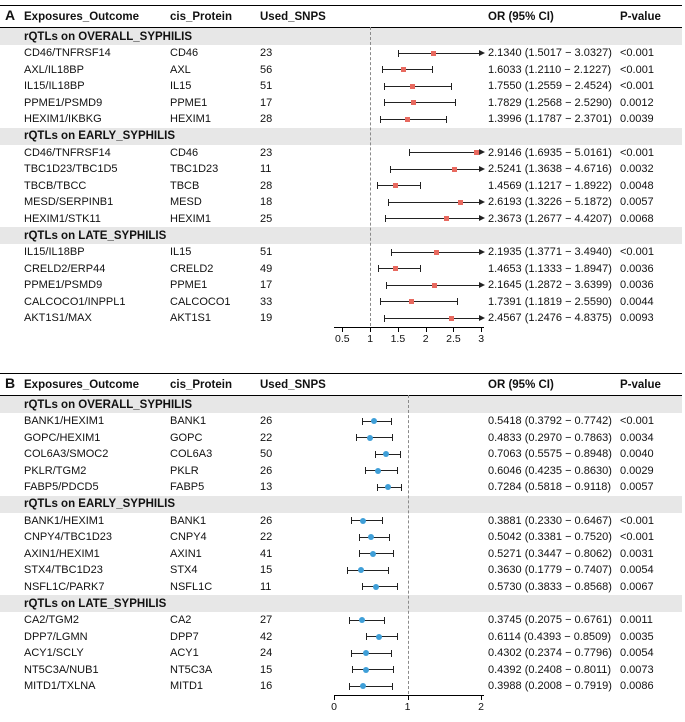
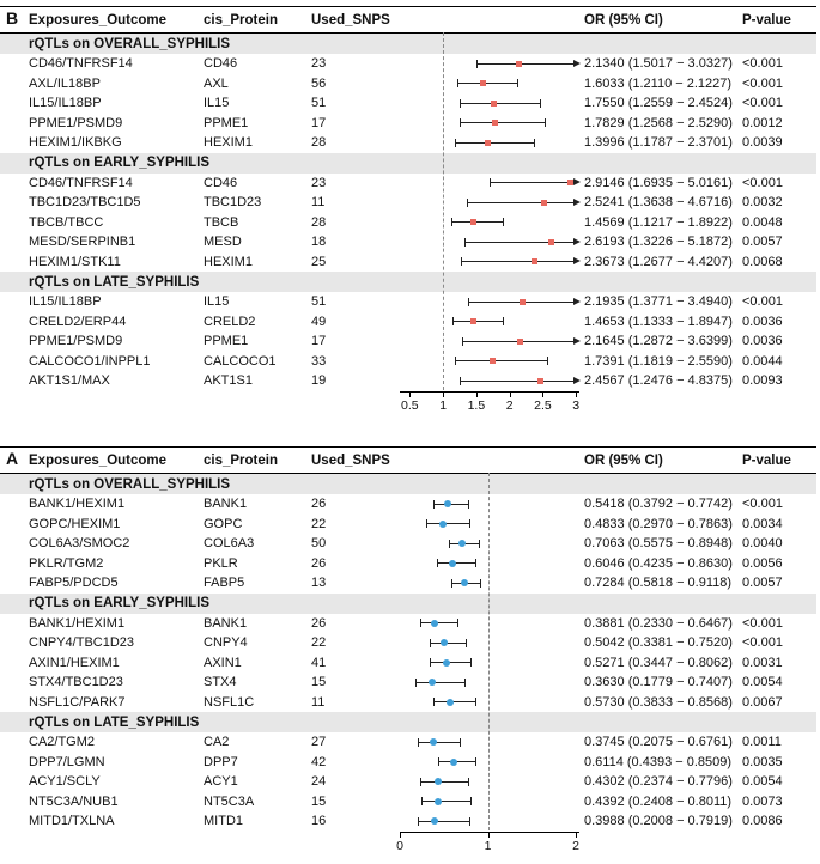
- A
+ B
  Exposures_Outcome
  cis_Protein
  Used_SNPS
  OR (95% CI)
  P-value
  rQTLs on OVERALL_SYPHILIS
  CD46/TNFRSF14
  CD46
  23
  2.1340 (1.5017 − 3.0327)
  <0.001
  AXL/IL18BP
  AXL
  56
  1.6033 (1.2110 − 2.1227)
  <0.001
  IL15/IL18BP
  IL15
  51
  1.7550 (1.2559 − 2.4524)
  <0.001
  PPME1/PSMD9
  PPME1
  17
  1.7829 (1.2568 − 2.5290)
  0.0012
  HEXIM1/IKBKG
  HEXIM1
  28
  1.3996 (1.1787 − 2.3701)
  0.0039
  rQTLs on EARLY_SYPHILIS
  CD46/TNFRSF14
  CD46
  23
  2.9146 (1.6935 − 5.0161)
  <0.001
  TBC1D23/TBC1D5
  TBC1D23
  11
  2.5241 (1.3638 − 4.6716)
  0.0032
  TBCB/TBCC
  TBCB
  28
  1.4569 (1.1217 − 1.8922)
  0.0048
  MESD/SERPINB1
  MESD
  18
  2.6193 (1.3226 − 5.1872)
  0.0057
  HEXIM1/STK11
  HEXIM1
  25
  2.3673 (1.2677 − 4.4207)
  0.0068
  rQTLs on LATE_SYPHILIS
  IL15/IL18BP
  IL15
  51
  2.1935 (1.3771 − 3.4940)
  <0.001
  CRELD2/ERP44
  CRELD2
  49
  1.4653 (1.1333 − 1.8947)
  0.0036
  PPME1/PSMD9
  PPME1
  17
  2.1645 (1.2872 − 3.6399)
  0.0036
  CALCOCO1/INPPL1
  CALCOCO1
  33
  1.7391 (1.1819 − 2.5590)
  0.0044
  AKT1S1/MAX
  AKT1S1
  19
  2.4567 (1.2476 − 4.8375)
  0.0093
  0.5
  1
  1.5
  2
  2.5
  3
- B
+ A
  Exposures_Outcome
  cis_Protein
  Used_SNPS
  OR (95% CI)
  P-value
  rQTLs on OVERALL_SYPHILIS
  BANK1/HEXIM1
  BANK1
  26
  0.5418 (0.3792 − 0.7742)
  <0.001
  GOPC/HEXIM1
  GOPC
  22
  0.4833 (0.2970 − 0.7863)
  0.0034
  COL6A3/SMOC2
  COL6A3
  50
  0.7063 (0.5575 − 0.8948)
  0.0040
  PKLR/TGM2
  PKLR
  26
  0.6046 (0.4235 − 0.8630)
- 0.0029
+ 0.0056
  FABP5/PDCD5
  FABP5
  13
  0.7284 (0.5818 − 0.9118)
  0.0057
  rQTLs on EARLY_SYPHILIS
  BANK1/HEXIM1
  BANK1
  26
  0.3881 (0.2330 − 0.6467)
  <0.001
  CNPY4/TBC1D23
  CNPY4
  22
  0.5042 (0.3381 − 0.7520)
  <0.001
  AXIN1/HEXIM1
  AXIN1
  41
  0.5271 (0.3447 − 0.8062)
  0.0031
  STX4/TBC1D23
  STX4
  15
  0.3630 (0.1779 − 0.7407)
  0.0054
  NSFL1C/PARK7
  NSFL1C
  11
  0.5730 (0.3833 − 0.8568)
  0.0067
  rQTLs on LATE_SYPHILIS
  CA2/TGM2
  CA2
  27
  0.3745 (0.2075 − 0.6761)
  0.0011
  DPP7/LGMN
  DPP7
  42
  0.6114 (0.4393 − 0.8509)
  0.0035
  ACY1/SCLY
  ACY1
  24
  0.4302 (0.2374 − 0.7796)
  0.0054
  NT5C3A/NUB1
  NT5C3A
  15
  0.4392 (0.2408 − 0.8011)
  0.0073
  MITD1/TXLNA
  MITD1
  16
  0.3988 (0.2008 − 0.7919)
  0.0086
  0
  1
  2
